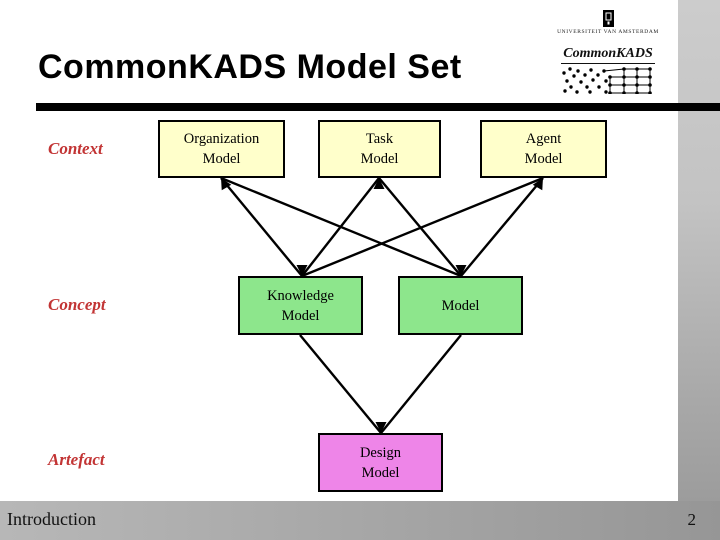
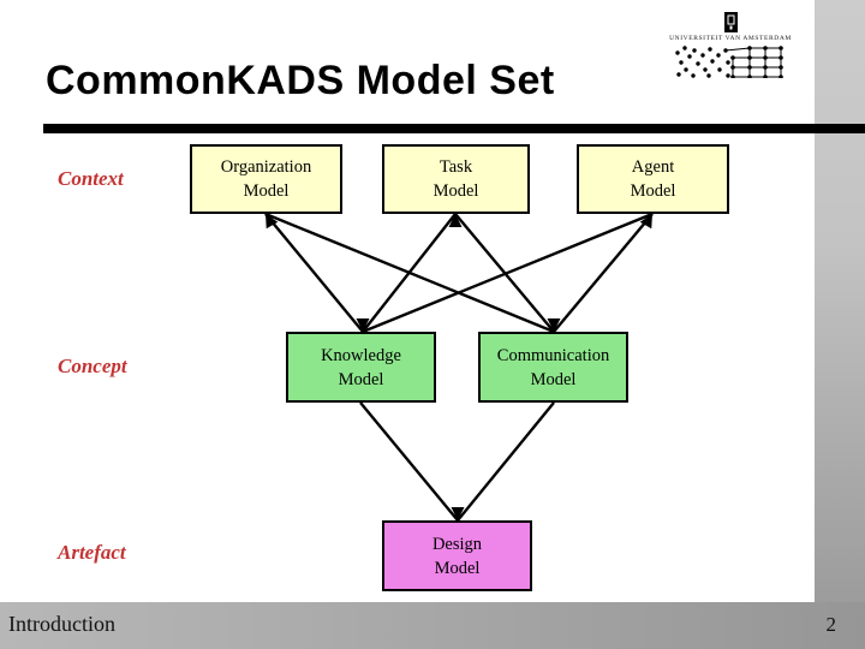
  Introduction
  2
  CommonKADS Model Set
- CommonKADS
  Context
  Concept
  Artefact
  Organization
  Model
  Task
  Model
  Agent
  Model
  Knowledge
  Model
+ Communication
  Model
  Design
  Model
